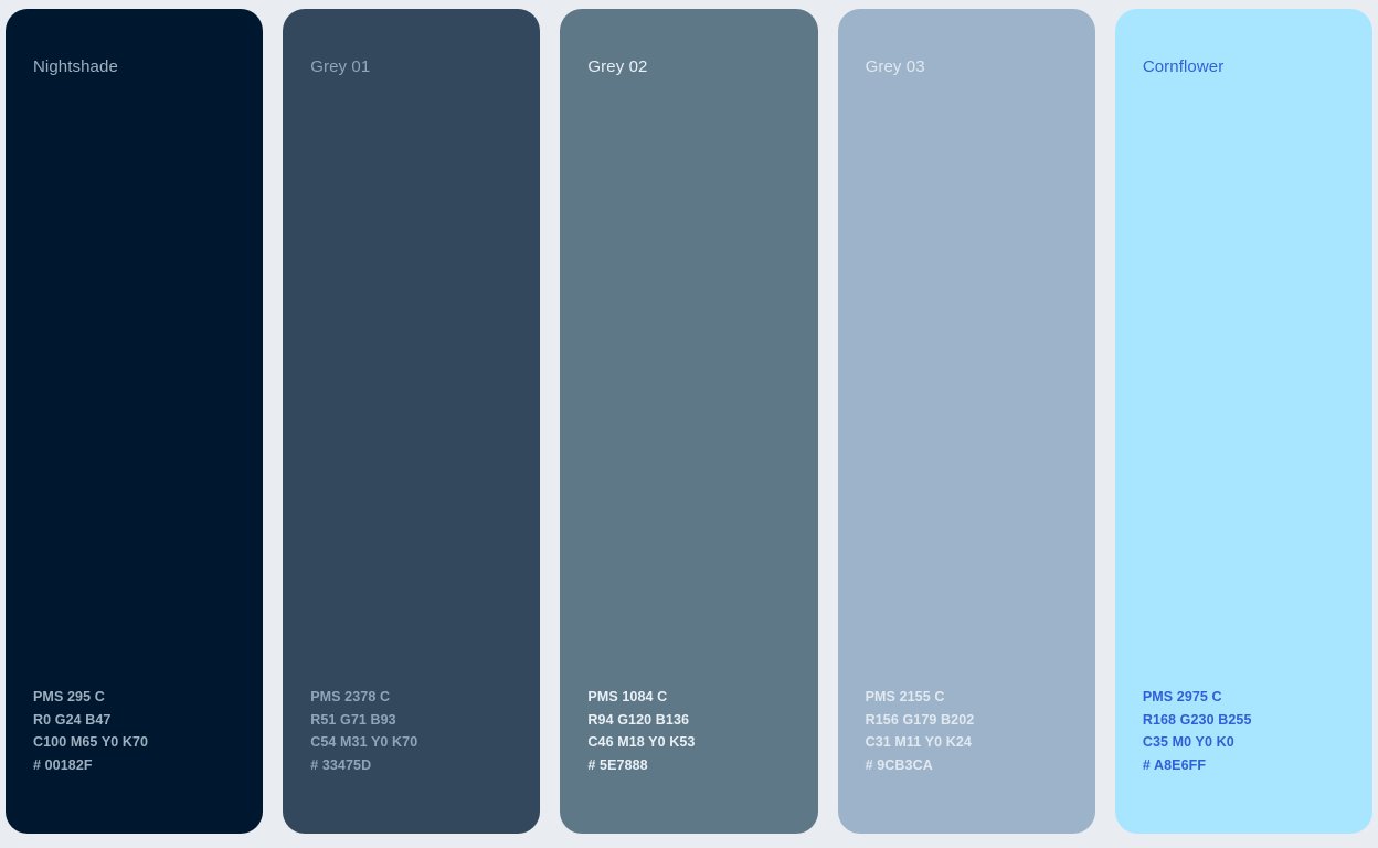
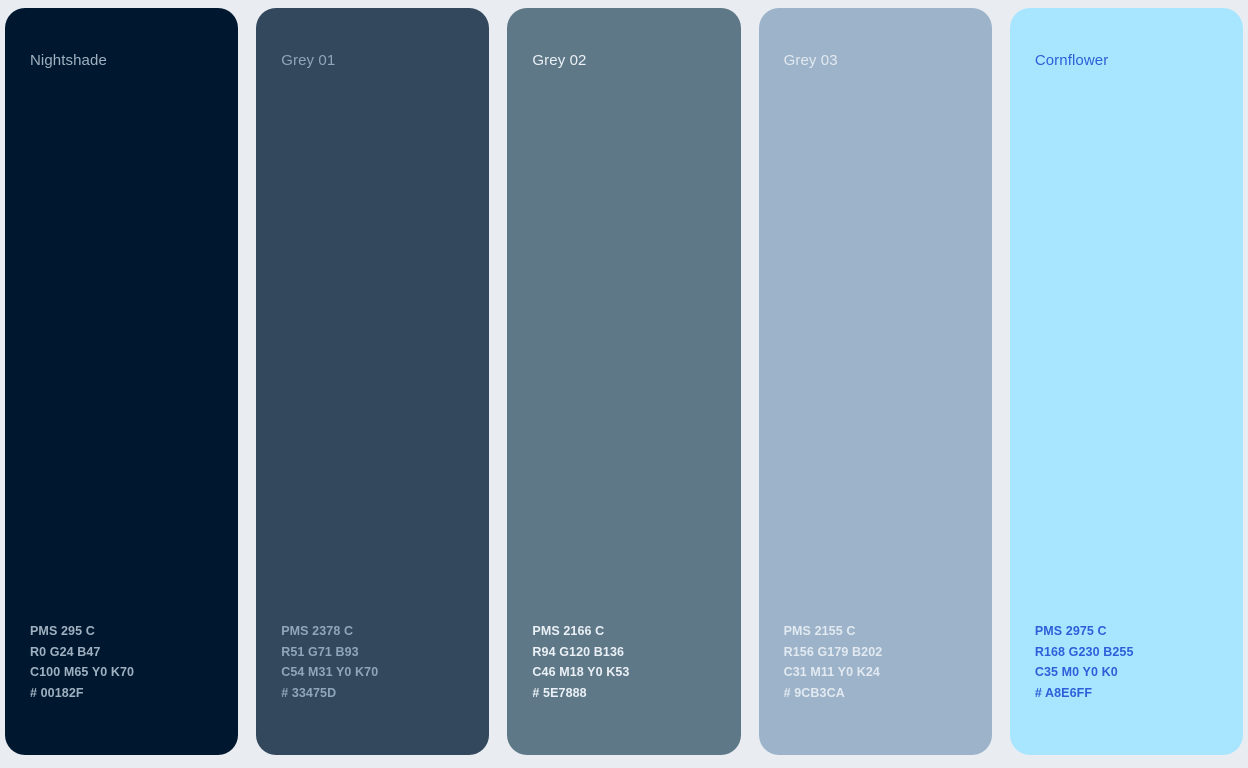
  Nightshade
  PMS 295 C
  R0 G24 B47
  C100 M65 Y0 K70
  # 00182F
  Grey 01
  PMS 2378 C
  R51 G71 B93
  C54 M31 Y0 K70
  # 33475D
  Grey 02
- PMS 1084 C
+ PMS 2166 C
  R94 G120 B136
  C46 M18 Y0 K53
  # 5E7888
  Grey 03
  PMS 2155 C
  R156 G179 B202
  C31 M11 Y0 K24
  # 9CB3CA
  Cornflower
  PMS 2975 C
  R168 G230 B255
  C35 M0 Y0 K0
  # A8E6FF
